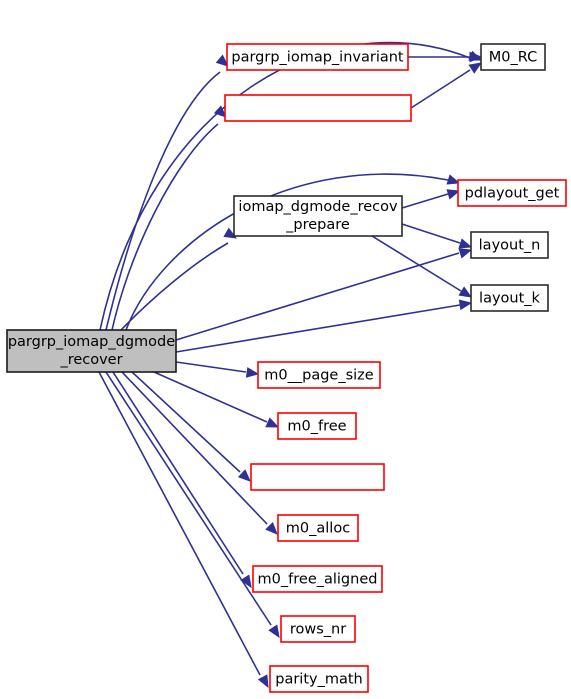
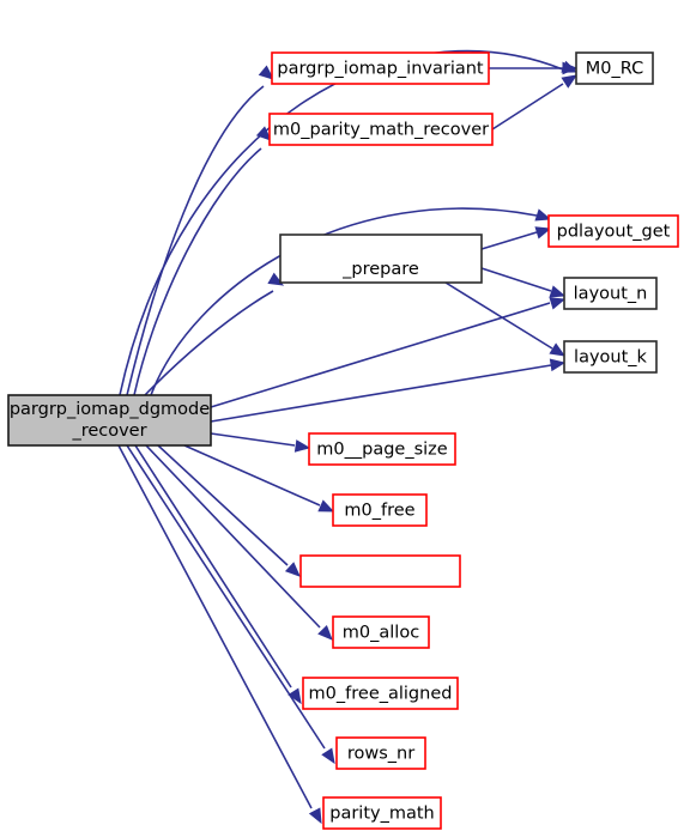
  pargrp_iomap_dgmode
  _recover
  pargrp_iomap_invariant
+ m0_parity_math_recover
  M0_RC
  pdlayout_get
- iomap_dgmode_recov
  _prepare
  layout_n
  layout_k
  m0__page_size
  m0_free
  m0_alloc
  m0_free_aligned
  rows_nr
  parity_math
